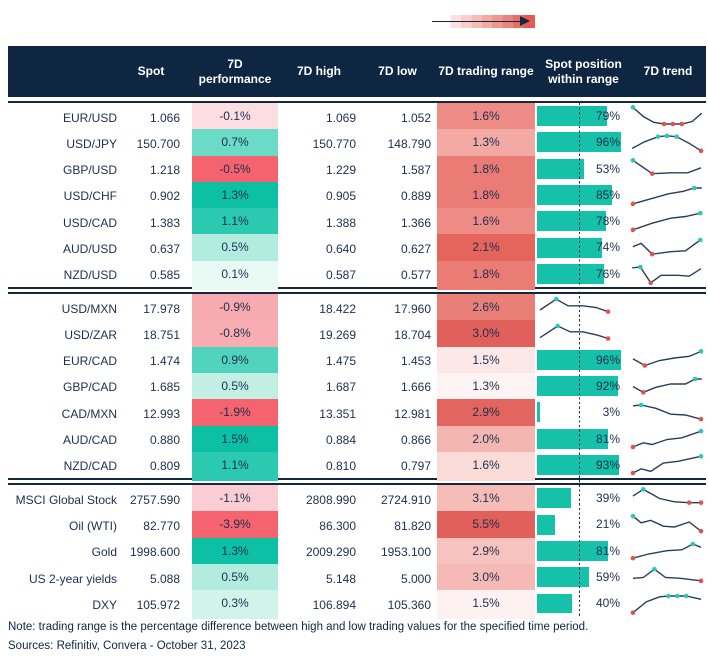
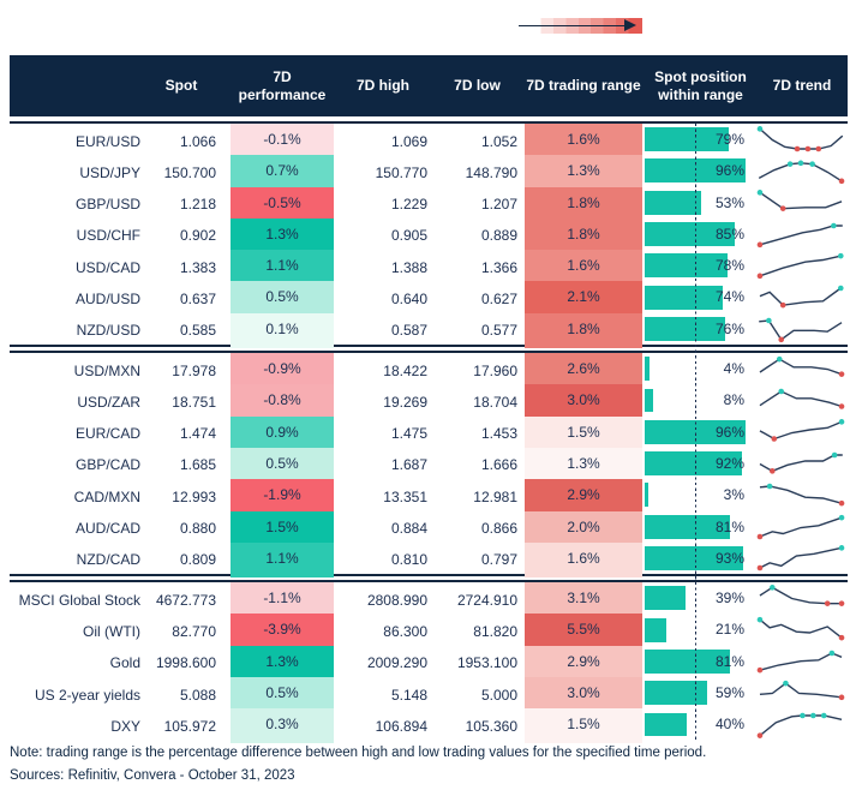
  Spot
  7D performance
  7D high
  7D low
  7D trading range
  Spot position within range
  7D trend
  EUR/USD
  1.066
  -0.1%
  1.069
  1.052
  1.6%
  79%
  USD/JPY
  150.700
  0.7%
  150.770
  148.790
  1.3%
  96%
  GBP/USD
  1.218
  -0.5%
  1.229
- 1.587
+ 1.207
  1.8%
  53%
  USD/CHF
  0.902
  1.3%
  0.905
  0.889
  1.8%
  85%
  USD/CAD
  1.383
  1.1%
  1.388
  1.366
  1.6%
  78%
  AUD/USD
  0.637
  0.5%
  0.640
  0.627
  2.1%
  74%
  NZD/USD
  0.585
  0.1%
  0.587
  0.577
  1.8%
  76%
  USD/MXN
  17.978
  -0.9%
  18.422
  17.960
  2.6%
+ 4%
  USD/ZAR
  18.751
  -0.8%
  19.269
  18.704
  3.0%
+ 8%
  EUR/CAD
  1.474
  0.9%
  1.475
  1.453
  1.5%
  96%
  GBP/CAD
  1.685
  0.5%
  1.687
  1.666
  1.3%
  92%
  CAD/MXN
  12.993
  -1.9%
  13.351
  12.981
  2.9%
  3%
  AUD/CAD
  0.880
  1.5%
  0.884
  0.866
  2.0%
  81%
  NZD/CAD
  0.809
  1.1%
  0.810
  0.797
  1.6%
  93%
  MSCI Global Stock
- 2757.590
+ 4672.773
  -1.1%
  2808.990
  2724.910
  3.1%
  39%
  Oil (WTI)
  82.770
  -3.9%
  86.300
  81.820
  5.5%
  21%
  Gold
  1998.600
  1.3%
  2009.290
  1953.100
  2.9%
  81%
  US 2-year yields
  5.088
  0.5%
  5.148
  5.000
  3.0%
  59%
  DXY
  105.972
  0.3%
  106.894
  105.360
  1.5%
  40%
  Note: trading range is the percentage difference between high and low trading values for the specified time period.
  Sources: Refinitiv, Convera - October 31, 2023
